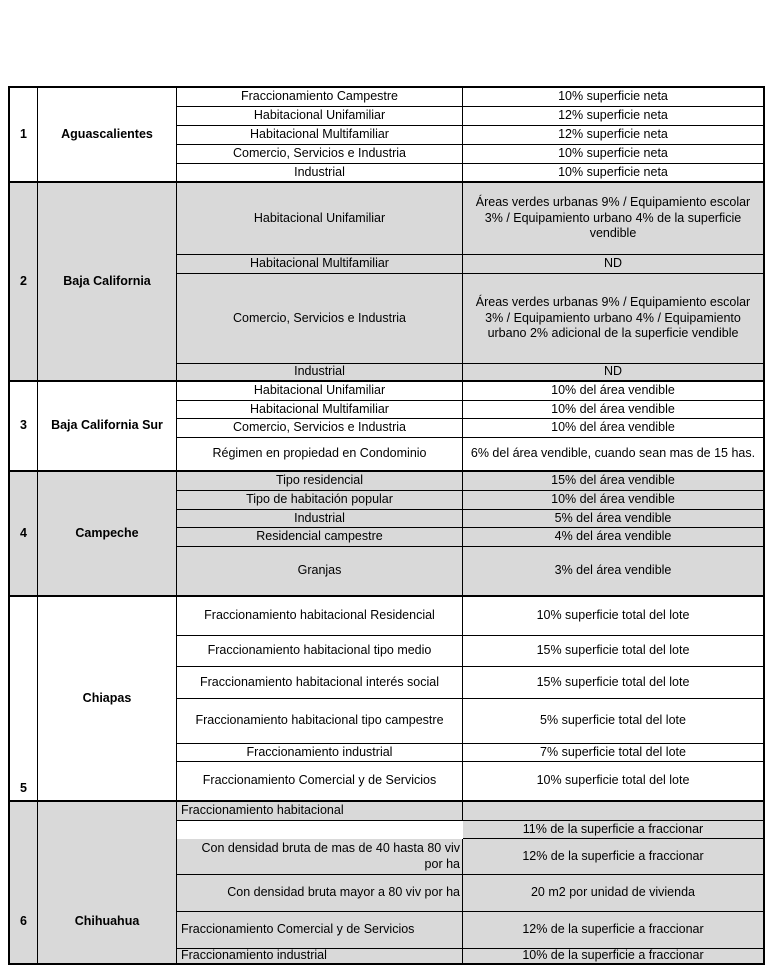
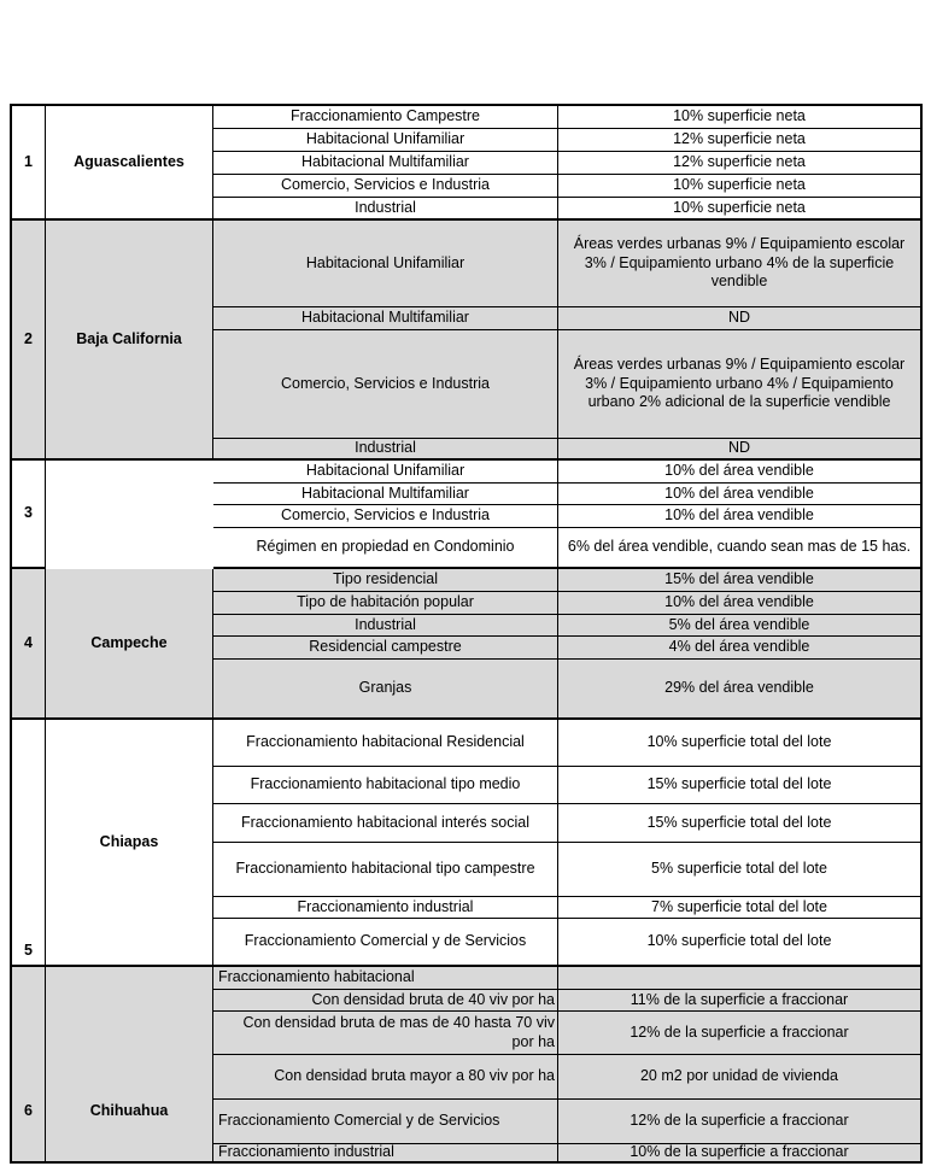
  1
  Aguascalientes
  Fraccionamiento Campestre
  10% superficie neta
  Habitacional Unifamiliar
  12% superficie neta
  Habitacional Multifamiliar
  12% superficie neta
  Comercio, Servicios e Industria
  10% superficie neta
  Industrial
  10% superficie neta
  2
  Baja California
  Habitacional Unifamiliar
  Áreas verdes urbanas 9% / Equipamiento escolar 3% / Equipamiento urbano 4% de la superficie vendible
  Habitacional Multifamiliar
  ND
  Comercio, Servicios e Industria
  Áreas verdes urbanas 9% / Equipamiento escolar 3% / Equipamiento urbano 4% / Equipamiento urbano 2% adicional de la superficie vendible
  Industrial
  ND
  3
- Baja California Sur
  Habitacional Unifamiliar
  10% del área vendible
  Habitacional Multifamiliar
  10% del área vendible
  Comercio, Servicios e Industria
  10% del área vendible
  Régimen en propiedad en Condominio
  6% del área vendible, cuando sean mas de 15 has.
  4
  Campeche
  Tipo residencial
  15% del área vendible
  Tipo de habitación popular
  10% del área vendible
  Industrial
  5% del área vendible
  Residencial campestre
  4% del área vendible
  Granjas
- 3% del área vendible
+ 29% del área vendible
  5
  Chiapas
  Fraccionamiento habitacional Residencial
  10% superficie total del lote
  Fraccionamiento habitacional tipo medio
  15% superficie total del lote
  Fraccionamiento habitacional interés social
  15% superficie total del lote
  Fraccionamiento habitacional tipo campestre
  5% superficie total del lote
  Fraccionamiento industrial
  7% superficie total del lote
  Fraccionamiento Comercial y de Servicios
  10% superficie total del lote
  6
  Chihuahua
  Fraccionamiento habitacional
+ Con densidad bruta de 40 viv por ha
  11% de la superficie a fraccionar
- Con densidad bruta de mas de 40 hasta 80 viv por ha
+ Con densidad bruta de mas de 40 hasta 70 viv por ha
  12% de la superficie a fraccionar
  Con densidad bruta mayor a 80 viv por ha
  20 m2 por unidad de vivienda
  Fraccionamiento Comercial y de Servicios
  12% de la superficie a fraccionar
  Fraccionamiento industrial
  10% de la superficie a fraccionar
